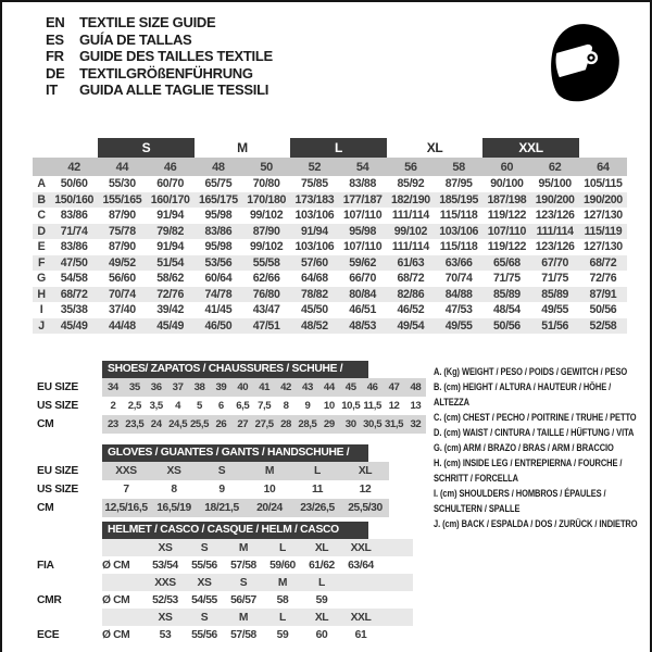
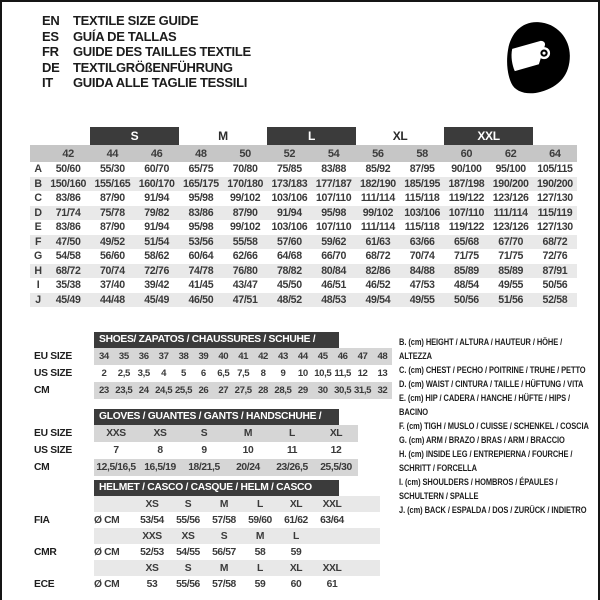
  EN TEXTILE SIZE GUIDE
  ES GUÍA DE TALLAS
  FR GUIDE DES TAILLES TEXTILE
  DE TEXTILGRÖßENFÜHRUNG
  IT GUIDA ALLE TAGLIE TESSILI
  		S	M	L	XL	XXL
  	42	44	46	48	50	52	54	56	58	60	62	64
  A	50/60	55/30	60/70	65/75	70/80	75/85	83/88	85/92	87/95	90/100	95/100	105/115
  B	150/160	155/165	160/170	165/175	170/180	173/183	177/187	182/190	185/195	187/198	190/200	190/200
  C	83/86	87/90	91/94	95/98	99/102	103/106	107/110	111/114	115/118	119/122	123/126	127/130
  D	71/74	75/78	79/82	83/86	87/90	91/94	95/98	99/102	103/106	107/110	111/114	115/119
  E	83/86	87/90	91/94	95/98	99/102	103/106	107/110	111/114	115/118	119/122	123/126	127/130
  F	47/50	49/52	51/54	53/56	55/58	57/60	59/62	61/63	63/66	65/68	67/70	68/72
  G	54/58	56/60	58/62	60/64	62/66	64/68	66/70	68/72	70/74	71/75	71/75	72/76
  H	68/72	70/74	72/76	74/78	76/80	78/82	80/84	82/86	84/88	85/89	85/89	87/91
  I	35/38	37/40	39/42	41/45	43/47	45/50	46/51	46/52	47/53	48/54	49/55	50/56
  J	45/49	44/48	45/49	46/50	47/51	48/52	48/53	49/54	49/55	50/56	51/56	52/58
  SHOES/ ZAPATOS / CHAUSSURES / SCHUHE /
  EU SIZE	34	35	36	37	38	39	40	41	42	43	44	45	46	47	48
  US SIZE	2	2,5	3,5	4	5	6	6,5	7,5	8	9	10	10,5	11,5	12	13
  CM	23	23,5	24	24,5	25,5	26	27	27,5	28	28,5	29	30	30,5	31,5	32
  GLOVES / GUANTES / GANTS / HANDSCHUHE /
  EU SIZE	XXS	XS	S	M	L	XL
  US SIZE	7	8	9	10	11	12
  CM	12,5/16,5	16,5/19	18/21,5	20/24	23/26,5	25,5/30
  HELMET / CASCO / CASQUE / HELM / CASCO
  		XS	S	M	L	XL	XXL
  FIA	Ø CM	53/54	55/56	57/58	59/60	61/62	63/64
  		XXS	XS	S	M	L
  CMR	Ø CM	52/53	54/55	56/57	58	59
  		XS	S	M	L	XL	XXL
  ECE	Ø CM	53	55/56	57/58	59	60	61
- A. (Kg) WEIGHT / PESO / POIDS / GEWITCH / PESO
  B. (cm) HEIGHT / ALTURA / HAUTEUR / HÖHE / ALTEZZA
  C. (cm) CHEST / PECHO / POITRINE / TRUHE / PETTO
  D. (cm) WAIST / CINTURA / TAILLE / HÜFTUNG / VITA
+ E. (cm) HIP / CADERA / HANCHE / HÜFTE / HIPS / BACINO
+ F. (cm) TIGH / MUSLO / CUISSE / SCHENKEL / COSCIA
  G. (cm) ARM / BRAZO / BRAS / ARM / BRACCIO
  H. (cm) INSIDE LEG / ENTREPIERNA / FOURCHE / SCHRITT / FORCELLA
  I. (cm) SHOULDERS / HOMBROS / ÉPAULES / SCHULTERN / SPALLE
  J. (cm) BACK / ESPALDA / DOS / ZURÜCK / INDIETRO
